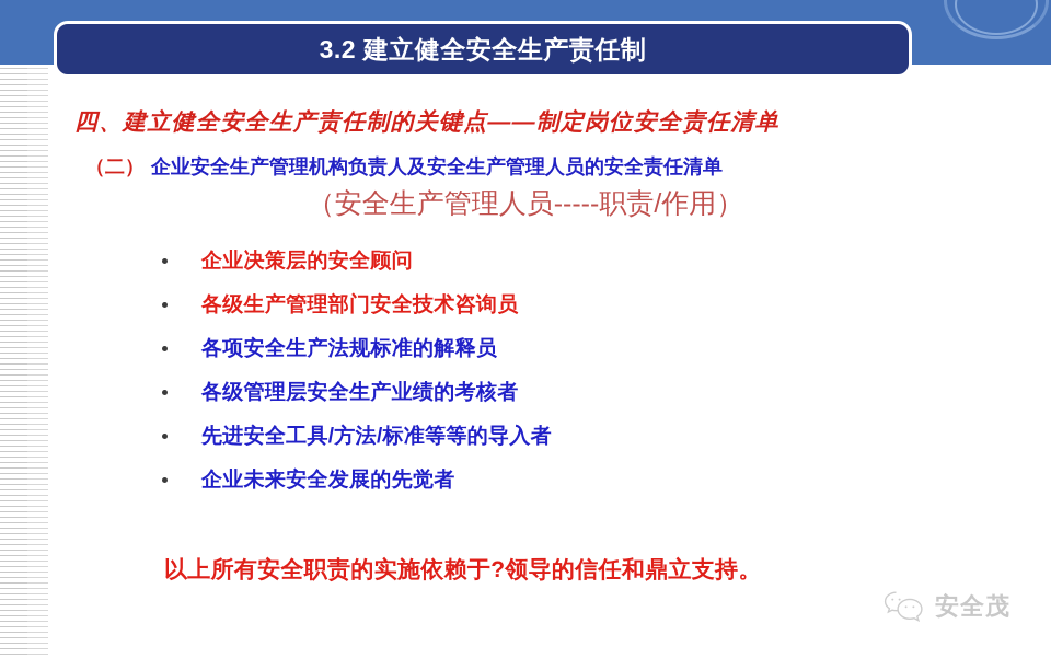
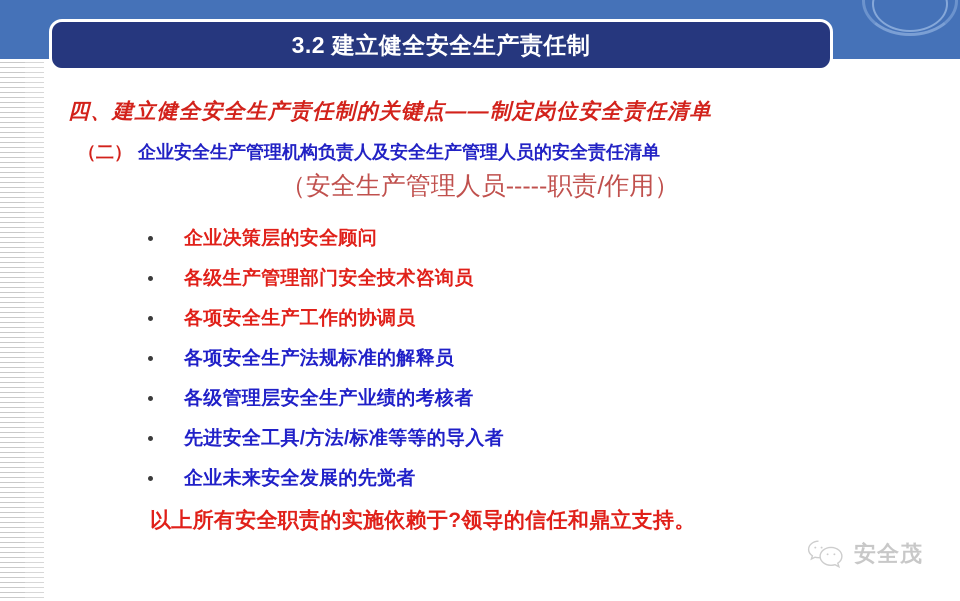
  3.2 建立健全安全生产责任制
  四、建立健全安全生产责任制的关键点——制定岗位安全责任清单
  （二） 企业安全生产管理机构负责人及安全生产管理人员的安全责任清单
  （安全生产管理人员-----职责/作用）
  企业决策层的安全顾问
  各级生产管理部门安全技术咨询员
+ 各项安全生产工作的协调员
  各项安全生产法规标准的解释员
  各级管理层安全生产业绩的考核者
  先进安全工具/方法/标准等等的导入者
  企业未来安全发展的先觉者
  以上所有安全职责的实施依赖于?领导的信任和鼎立支持。
  安全茂
